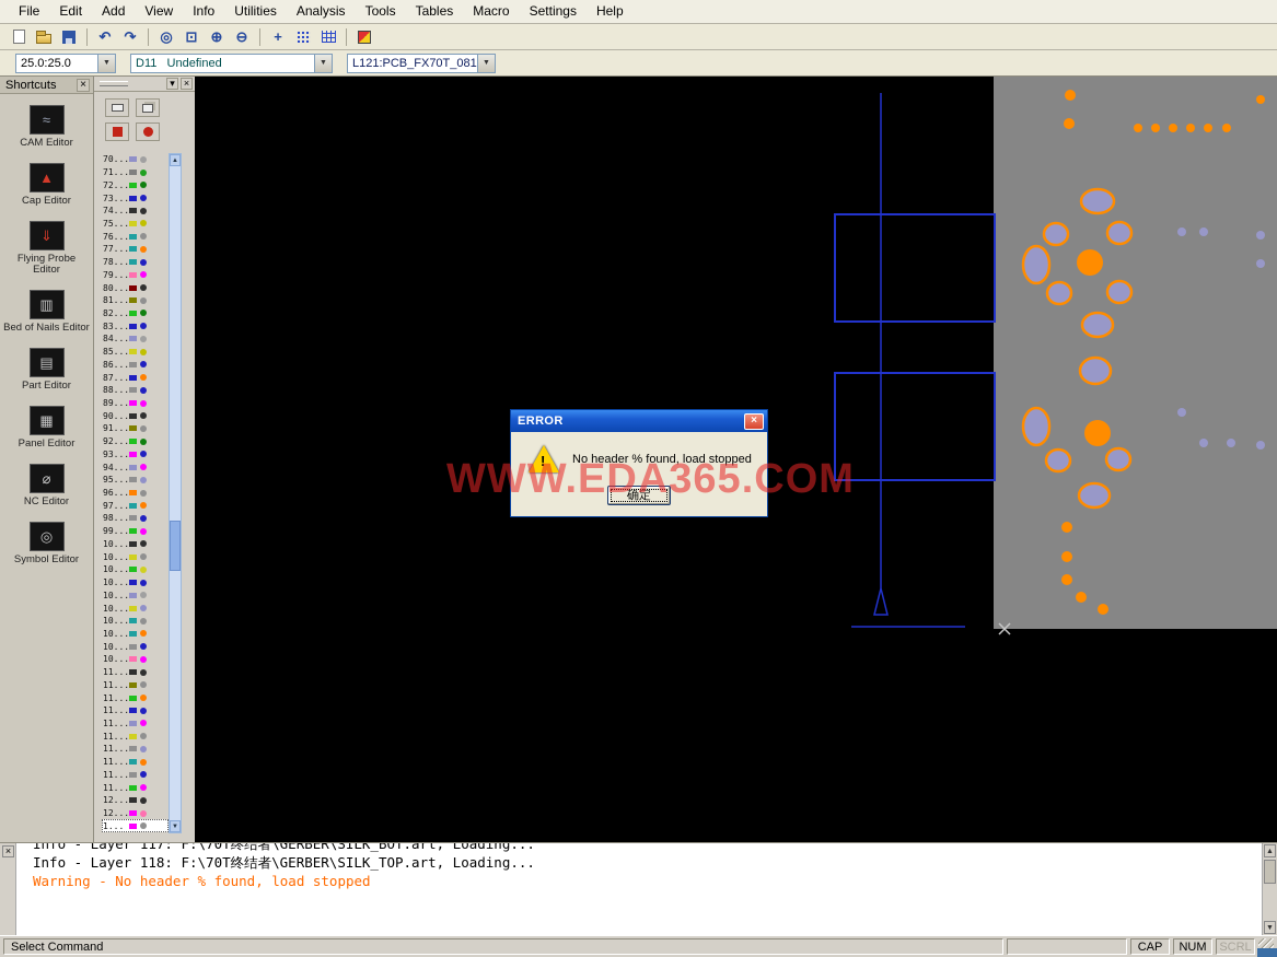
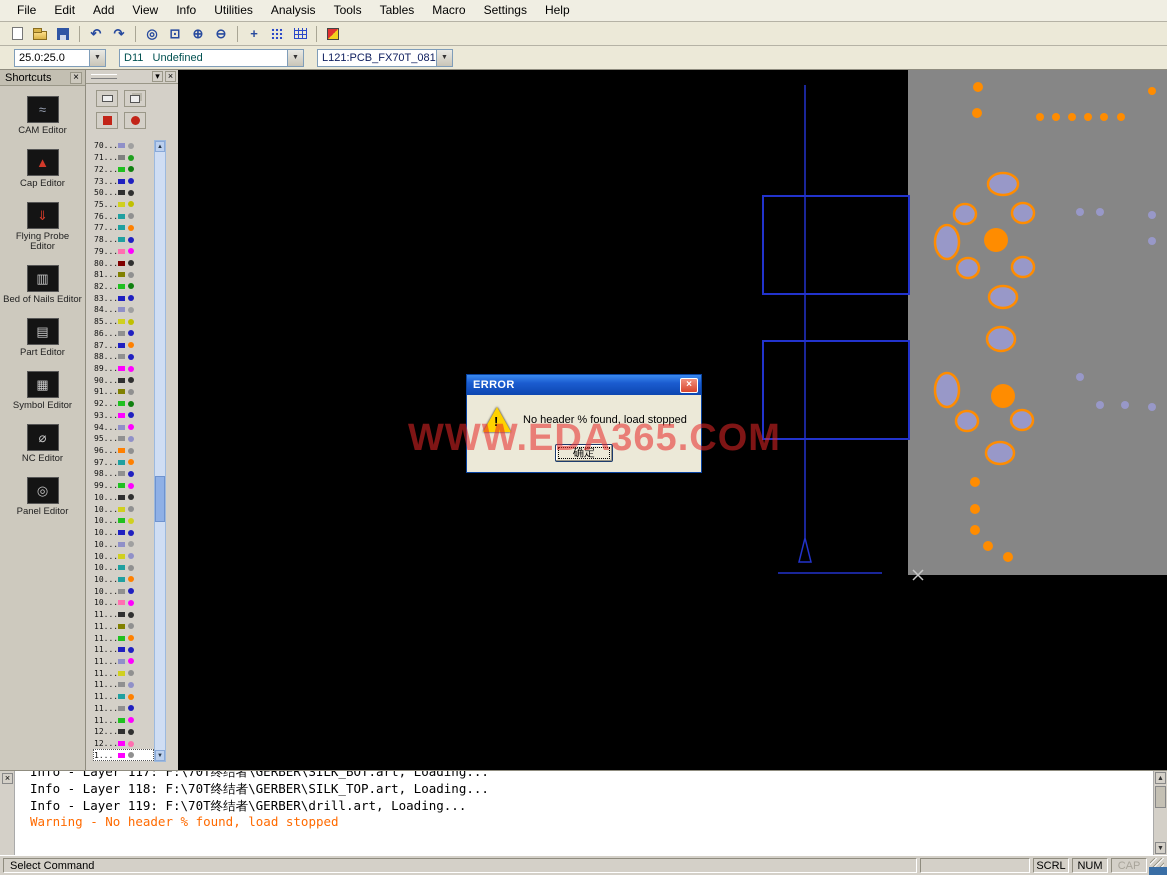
  File
  Edit
  Add
  View
  Info
  Utilities
  Analysis
  Tools
  Tables
  Macro
  Settings
  Help
  ↶
  ↷
  ◎
  ⊡
  ⊕
  ⊖
  +
  25.0:25.0
  D11 Undefined
  L121:PCB_FX70T_081
  Shortcuts
  ×
  ≈
  CAM Editor
  ▲
  Cap Editor
  ⇓
  Flying Probe Editor
  ▥
  Bed of Nails Editor
  ▤
  Part Editor
  ▦
- Panel Editor
+ Symbol Editor
  ⌀
  NC Editor
  ◎
- Symbol Editor
+ Panel Editor
  ▾
  ×
  70...
  71...
  72...
  73...
- 74...
+ 50...
  75...
  76...
  77...
  78...
  79...
  80...
  81...
  82...
  83...
  84...
  85...
  86...
  87...
  88...
  89...
  90...
  91...
  92...
  93...
  94...
  95...
  96...
  97...
  98...
  99...
  10...
  10...
  10...
  10...
  10...
  10...
  10...
  10...
  10...
  10...
  11...
  11...
  11...
  11...
  11...
  11...
  11...
  11...
  11...
  11...
  12...
  12...
  1...
  WWW.EDA365.COM
  ERROR
  ×
  !
  No header % found, load stopped
  确定
  ×
  Info - Layer 117: F:\70T终结者\GERBER\SILK_BOT.art, Loading...
  Info - Layer 118: F:\70T终结者\GERBER\SILK_TOP.art, Loading...
+ Info - Layer 119: F:\70T终结者\GERBER\drill.art, Loading...
  Warning - No header % found, load stopped
  Select Command
- CAP
+ SCRL
  NUM
- SCRL
+ CAP
